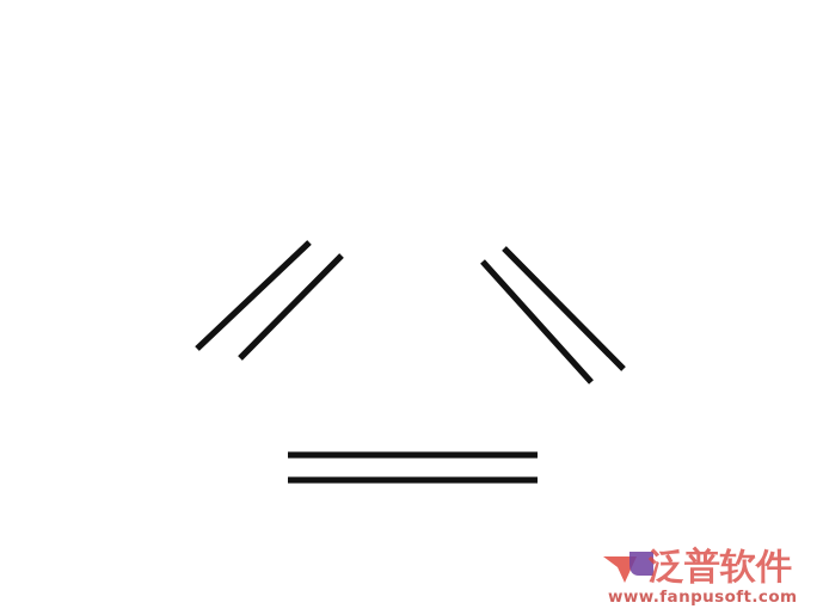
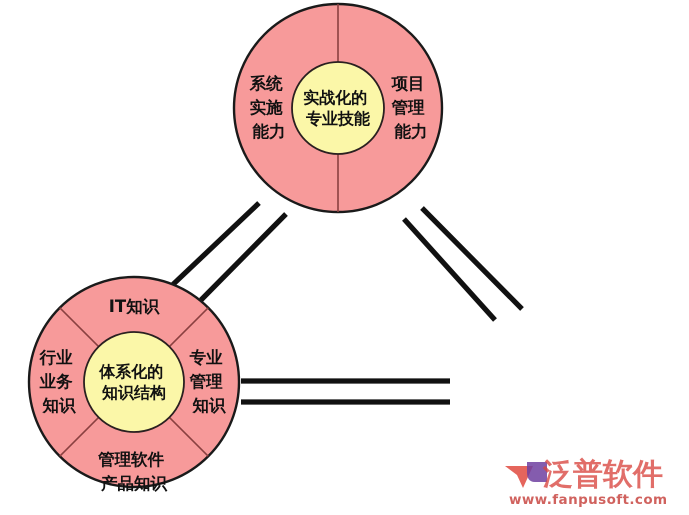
+ 系统 实施 能力
+ 项目 管理 能力
+ 实战化的 专业技能
+ IT知识
+ 专业 管理 知识
+ 管理软件 产品知识
+ 行业 业务 知识
+ 体系化的 知识结构
  泛普软件
  www.fanpusoft.com
